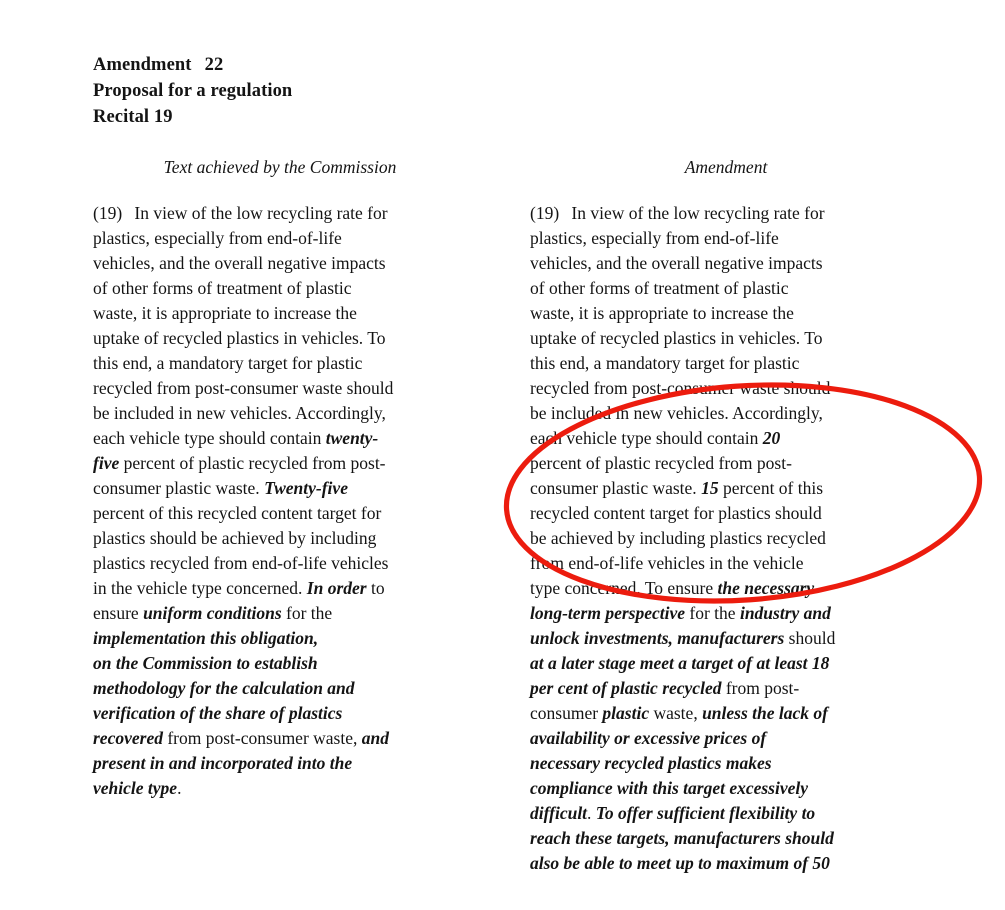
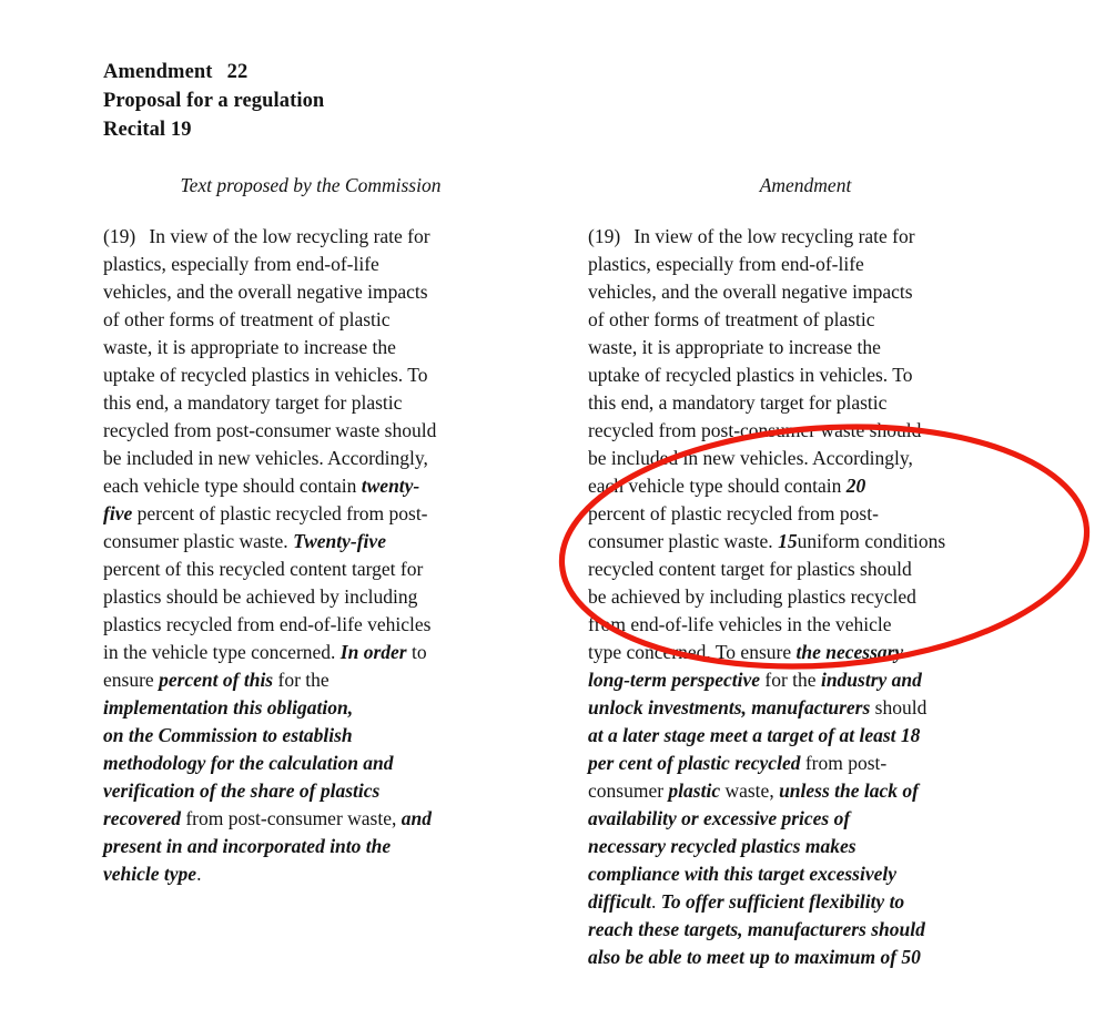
  Amendment 22
  Proposal for a regulation
  Recital 19
- Text achieved by the Commission
+ Text proposed by the Commission
  (19) In view of the low recycling rate for
  plastics, especially from end-of-life
  vehicles, and the overall negative impacts
  of other forms of treatment of plastic
  waste, it is appropriate to increase the
  uptake of recycled plastics in vehicles. To
  this end, a mandatory target for plastic
  recycled from post-consumer waste should
  be included in new vehicles. Accordingly,
  each vehicle type should contain twenty-
  five percent of plastic recycled from post-
  consumer plastic waste. Twenty-five
  percent of this recycled content target for
  plastics should be achieved by including
  plastics recycled from end-of-life vehicles
  in the vehicle type concerned. In order to
- ensure uniform conditions for the
+ ensure percent of this for the
  implementation this obligation,
  on the Commission to establish
  methodology for the calculation and
  verification of the share of plastics
  recovered from post-consumer waste, and
  present in and incorporated into the
  vehicle type.
  Amendment
  (19) In view of the low recycling rate for
  plastics, especially from end-of-life
  vehicles, and the overall negative impacts
  of other forms of treatment of plastic
  waste, it is appropriate to increase the
  uptake of recycled plastics in vehicles. To
  this end, a mandatory target for plastic
  be include in new vehicles. Accordingly,
  eac vehicle type should contain 20
  percent of plastic recycled from post-
- consumer plastic waste. 15 percent of this
+ consumer plastic waste. 15uniform conditions
  recycled content target for plastics should
  be achieved by including plastics recycled
  frm end-of-life vehicles in the vehicle
  type conced. To ensure the necessary
  long-term perspective for the industry and
  unlock investments, manufacturers should
  at a later stage meet a target of at least 18
  per cent of plastic recycled from post-
  consumer plastic waste, unless the lack of
  availability or excessive prices of
  necessary recycled plastics makes
  compliance with this target excessively
  difficult. To offer sufficient flexibility to
  reach these targets, manufacturers should
  also be able to meet up to maximum of 50
